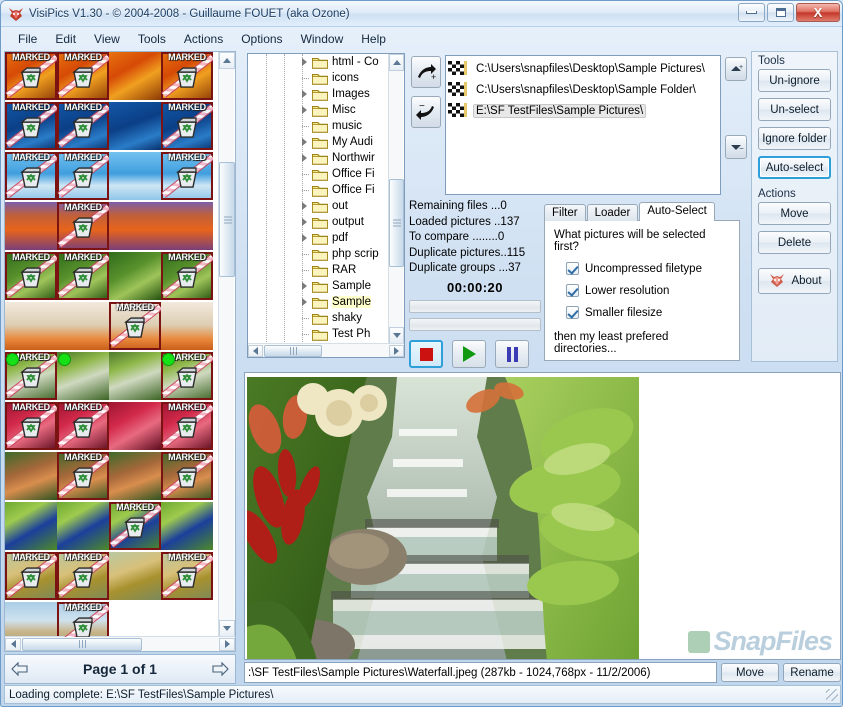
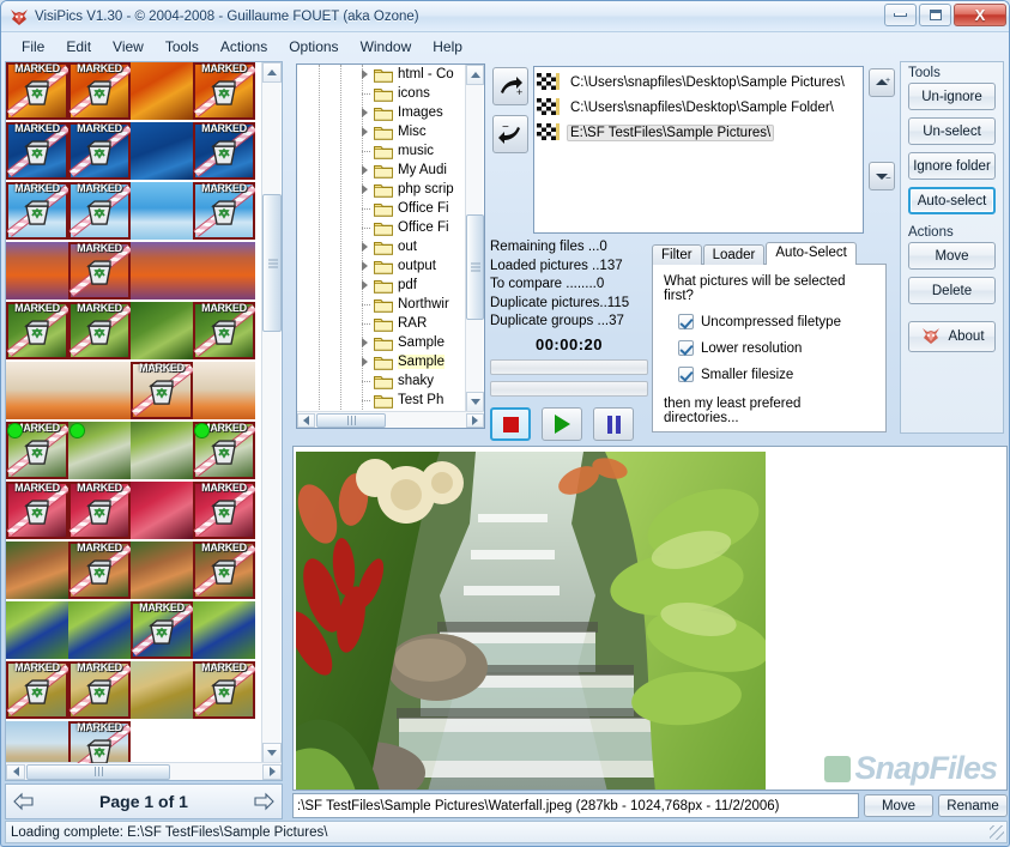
  VisiPics V1.30 - © 2004-2008 - Guillaume FOUET (aka Ozone)
  X
  File
  Edit
  View
  Tools
  Actions
  Options
  Window
  Help
  MARKED
  MARKED
  MARKED
  MARKED
  MARKED
  MARKED
  MARKED
  MARKED
  MARKED
  MARKED
  MARKED
  MARKED
  MARKED
  MARKED
  ARKED
  ARKED
  MARKED
  MARKED
  MARKED
  MARKED
  MARKED
  MARKED
  MARKED
  MARKED
  MARKED
  MARKED
  Page 1 of 1
  html - Co
  icons
  Images
  Misc
  music
  My Audi
- Northwir
+ php scrip
  Office Fi
  Office Fi
  out
  output
  pdf
- php scrip
+ Northwir
  RAR
  Sample
  Sample
  shaky
  Test Ph
  +
  −
  C:\Users\snapfiles\Desktop\Sample Pictures\
  C:\Users\snapfiles\Desktop\Sample Folder\
  E:\SF TestFiles\Sample Pictures\
  −
  Remaining files ...0
  Loaded pictures ..137
  To compare ........0
  Duplicate pictures..115
  Duplicate groups ...37
  00:00:20
  Filter
  Loader
  Auto-Select
  What pictures will be selected first?
  Uncompressed filetype
  Lower resolution
  Smaller filesize
  then my least prefered directories...
  Tools
  Un-ignore
  Un-select
  Ignore folder
  Auto-select
  Actions
  Move
  Delete
  About
  SnapFiles
  :\SF TestFiles\Sample Pictures\Waterfall.jpeg (287kb - 1024,768px - 11/2/2006)
  Move
  Rename
  Loading complete: E:\SF TestFiles\Sample Pictures\
